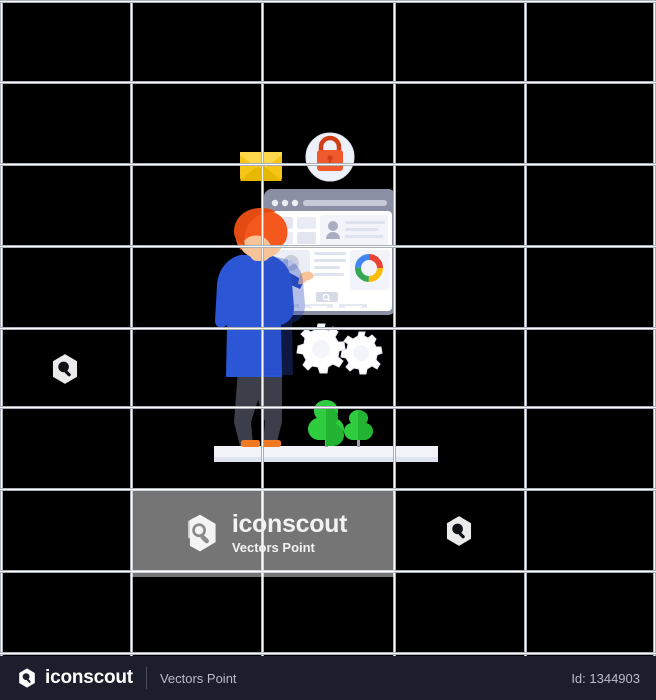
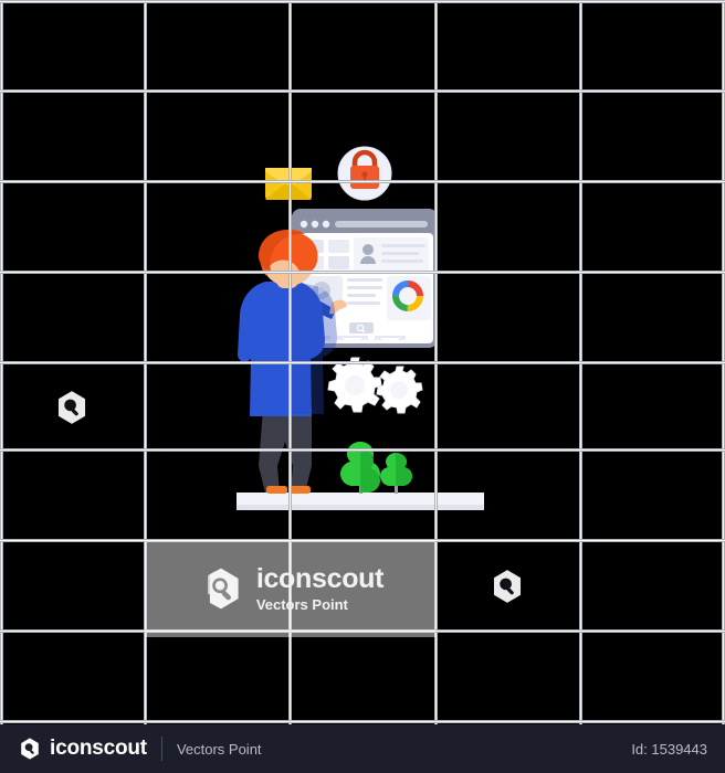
  iconscout
  Vectors Point
  iconscout
  Vectors Point
- Id: 1344903
+ Id: 1539443
